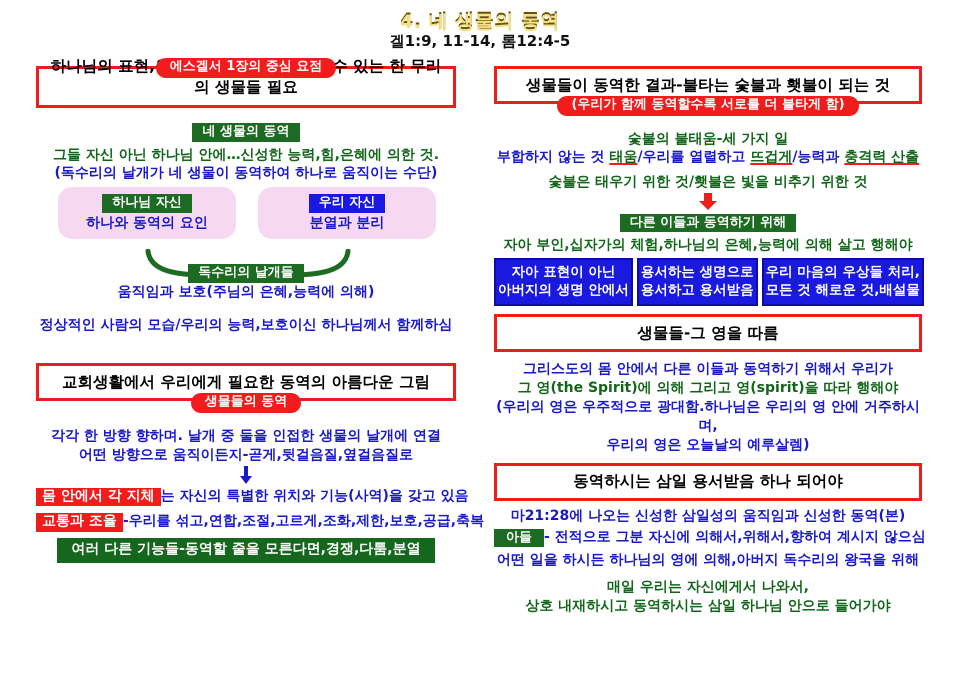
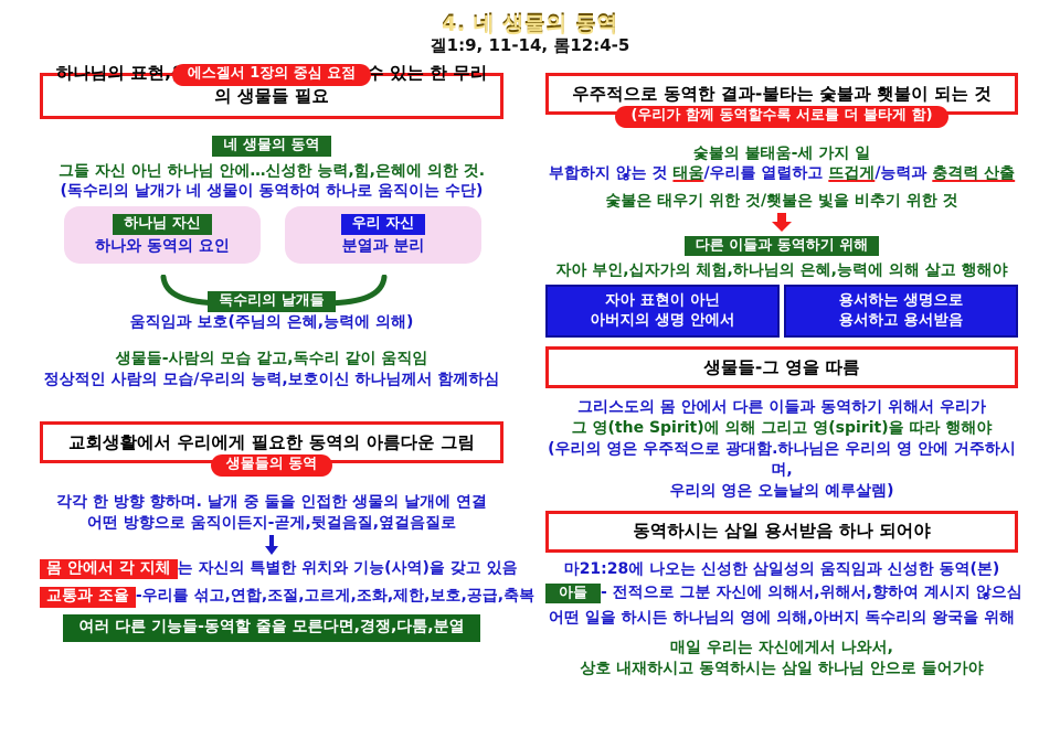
  4. 네 생물의 동역
  겔1:9, 11-14, 롬12:4-5
  에스겔서 1장의 중심 요점
  네 생물의 동역
  그들 자신 아닌 하나님 안에…신성한 능력,힘,은혜에 의한 것.
  (독수리의 날개가 네 생물이 동역하여 하나로 움직이는 수단)
  하나님 자신
  하나와 동역의 요인
  우리 자신
  분열과 분리
  독수리의 날개들
  움직임과 보호(주님의 은혜,능력에 의해)
+ 생물들-사람의 모습 같고,독수리 같이 움직임
  정상적인 사람의 모습/우리의 능력,보호이신 하나님께서 함께하심
  교회생활에서 우리에게 필요한 동역의 아름다운 그림
  생물들의 동역
  각각 한 방향 향하며. 날개 중 둘을 인접한 생물의 날개에 연결
  어떤 방향으로 움직이든지-곧게,뒷걸음질,옆걸음질로
  몸 안에서 각 지체 는 자신의 특별한 위치와 기능(사역)을 갖고 있음
  교통과 조율 -우리를 섞고,연합,조절,고르게,조화,제한,보호,공급,축복
  여러 다른 기능들-동역할 줄을 모른다면,경쟁,다툼,분열
- 생물들이 동역한 결과-불타는 숯불과 횃불이 되는 것
+ 우주적으로 동역한 결과-불타는 숯불과 횃불이 되는 것
  (우리가 함께 동역할수록 서로를 더 불타게 함)
  숯불의 불태움-세 가지 일
  부합하지 않는 것 태움/우리를 열렬하고 뜨겁게/능력과 충격력 산출
  숯불은 태우기 위한 것/횃불은 빛을 비추기 위한 것
  다른 이들과 동역하기 위해
  자아 부인,십자가의 체험,하나님의 은혜,능력에 의해 살고 행해야
  자아 표현이 아닌
  아버지의 생명 안에서
  용서하는 생명으로
  용서하고 용서받음
- 우리 마음의 우상들 처리,
- 모든 것 해로운 것,배설물
  생물들-그 영을 따름
  그리스도의 몸 안에서 다른 이들과 동역하기 위해서 우리가
  그 영(the Spirit)에 의해 그리고 영(spirit)을 따라 행해야
  (우리의 영은 우주적으로 광대함.하나님은 우리의 영 안에 거주하시며,
  우리의 영은 오늘날의 예루살렘)
  동역하시는 삼일 용서받음 하나 되어야
  마21:28에 나오는 신성한 삼일성의 움직임과 신성한 동역(본)
  아들 - 전적으로 그분 자신에 의해서,위해서,향하여 계시지 않으심
  어떤 일을 하시든 하나님의 영에 의해,아버지 독수리의 왕국을 위해
  매일 우리는 자신에게서 나와서,
  상호 내재하시고 동역하시는 삼일 하나님 안으로 들어가야
